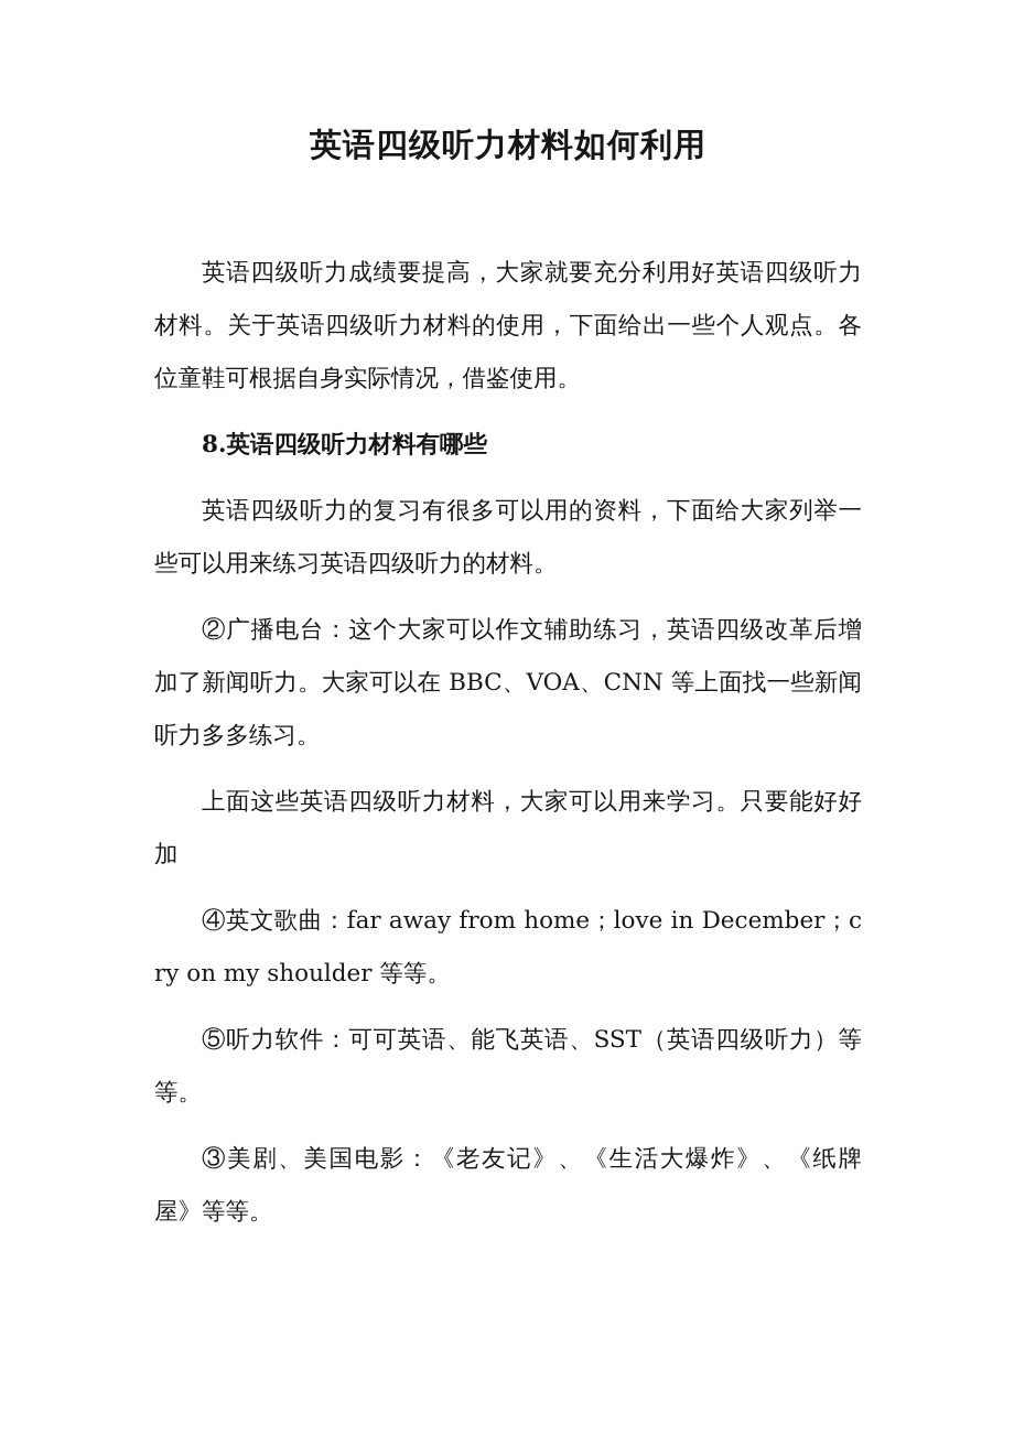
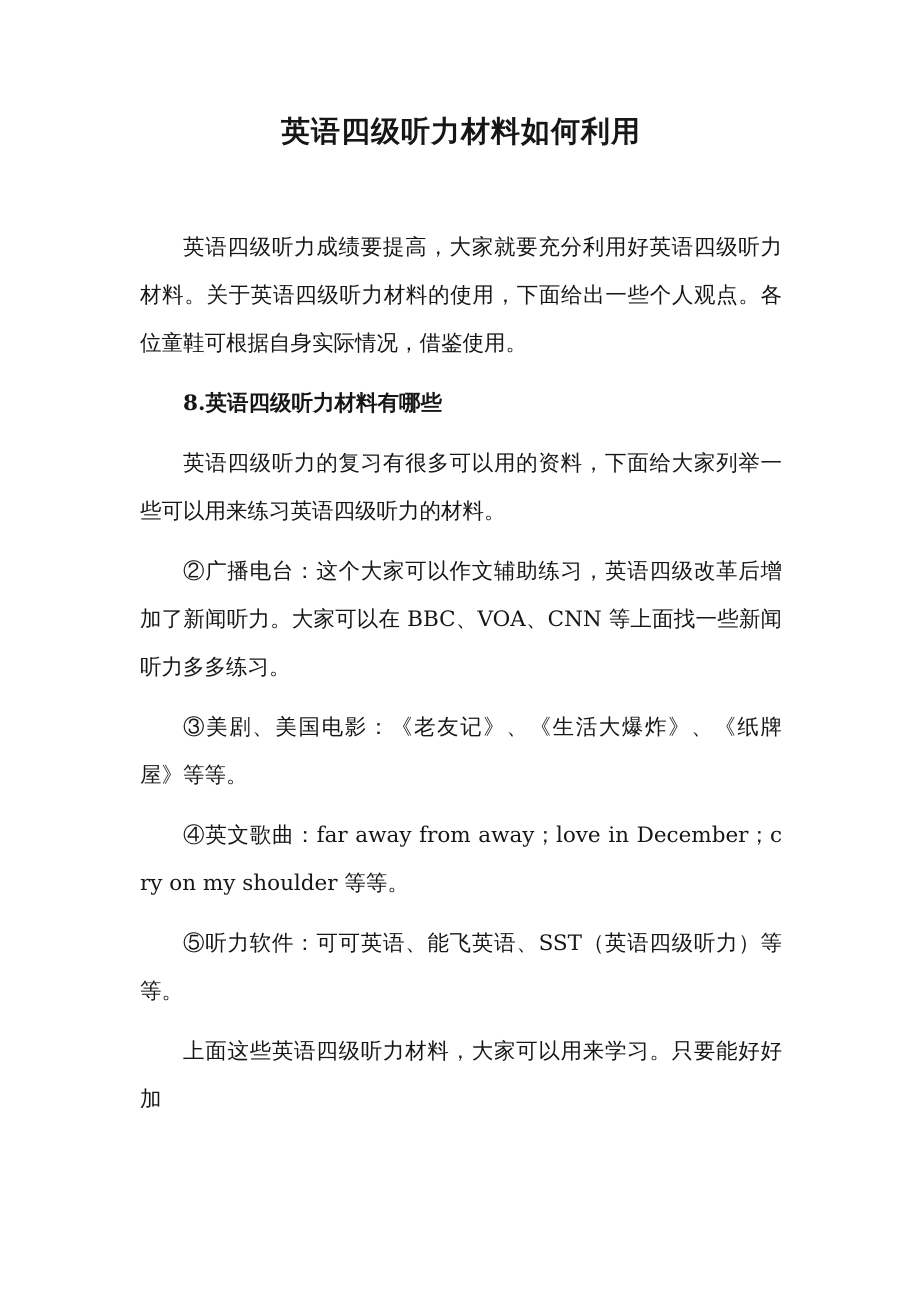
  英语四级听力材料如何利用
  英语四级听力成绩要提高，大家就要充分利用好英语四级听力材料。关于英语四级听力材料的使用，下面给出一些个人观点。各位童鞋可根据自身实际情况，借鉴使用。
  8.英语四级听力材料有哪些
  英语四级听力的复习有很多可以用的资料，下面给大家列举一些可以用来练习英语四级听力的材料。
  ②广播电台：这个大家可以作文辅助练习，英语四级改革后增加了新闻听力。大家可以在 BBC、VOA、CNN 等上面找一些新闻听力多多练习。
- 上面这些英语四级听力材料，大家可以用来学习。只要能好好加
+ ③美剧、美国电影：《老友记》、《生活大爆炸》、《纸牌屋》等等。
- ④英文歌曲：far away from home；love in December；cry on my shoulder 等等。
+ ④英文歌曲：far away from away；love in December；cry on my shoulder 等等。
  ⑤听力软件：可可英语、能飞英语、SST（英语四级听力）等等。
- ③美剧、美国电影：《老友记》、《生活大爆炸》、《纸牌屋》等等。
+ 上面这些英语四级听力材料，大家可以用来学习。只要能好好加
